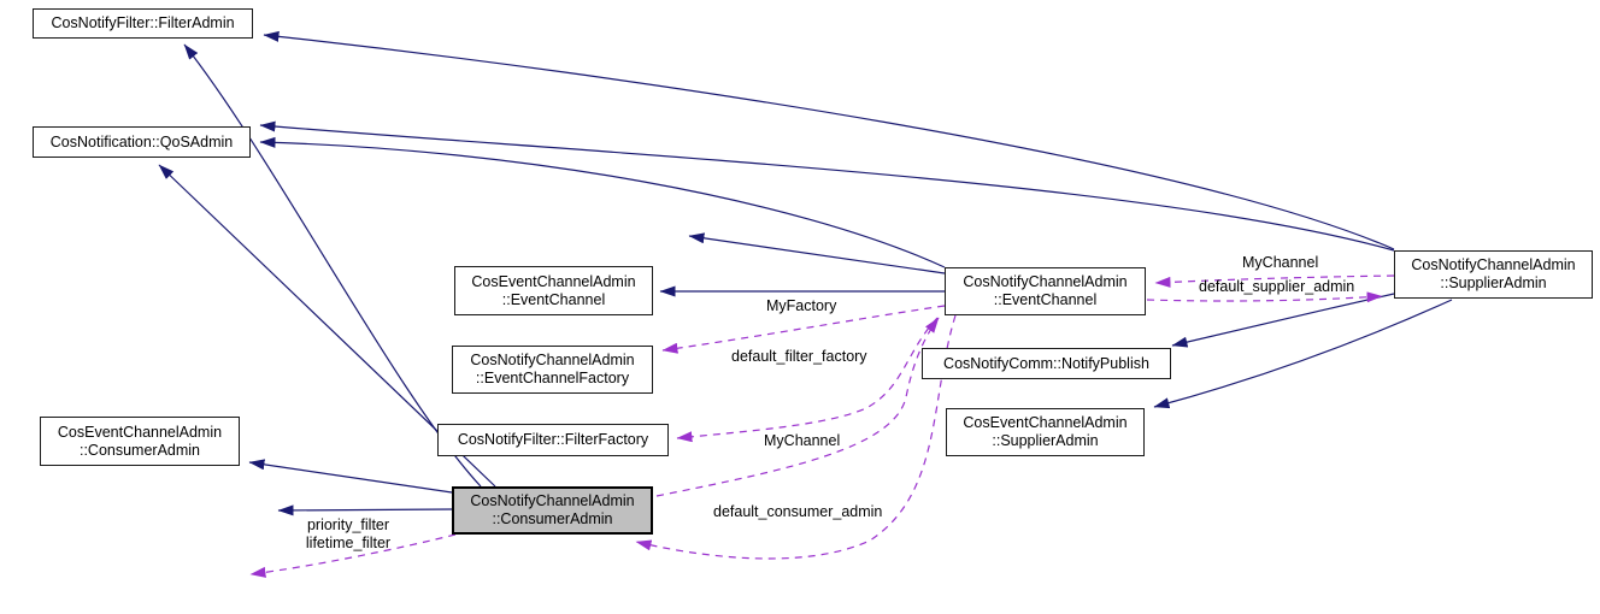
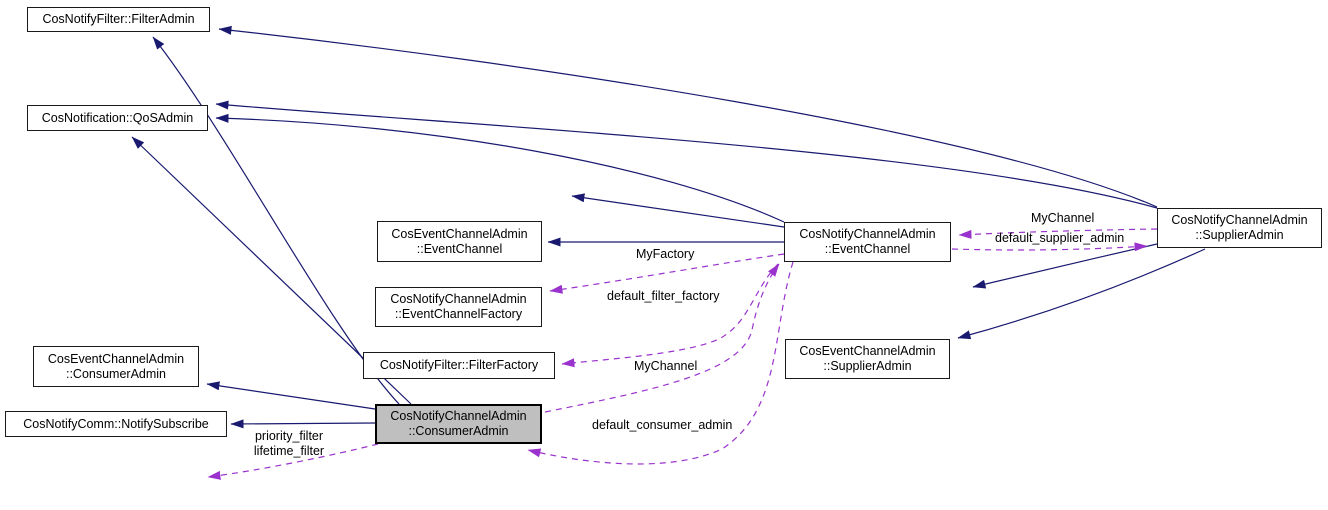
  CosNotifyFilter::FilterAdmin
  CosNotification::QoSAdmin
  CosEventChannelAdmin
  ::EventChannel
  CosNotifyChannelAdmin
  ::EventChannelFactory
  CosNotifyFilter::FilterFactory
  CosEventChannelAdmin
  ::ConsumerAdmin
+ CosNotifyComm::NotifySubscribe
  CosNotifyChannelAdmin
  ::ConsumerAdmin
  CosNotifyChannelAdmin
  ::EventChannel
- CosNotifyComm::NotifyPublish
  CosEventChannelAdmin
  ::SupplierAdmin
  CosNotifyChannelAdmin
  ::SupplierAdmin
  MyFactory
  default_filter_factory
  MyChannel
  default_consumer_admin
  priority_filter
  lifetime_filter
  MyChannel
  default_supplier_admin
